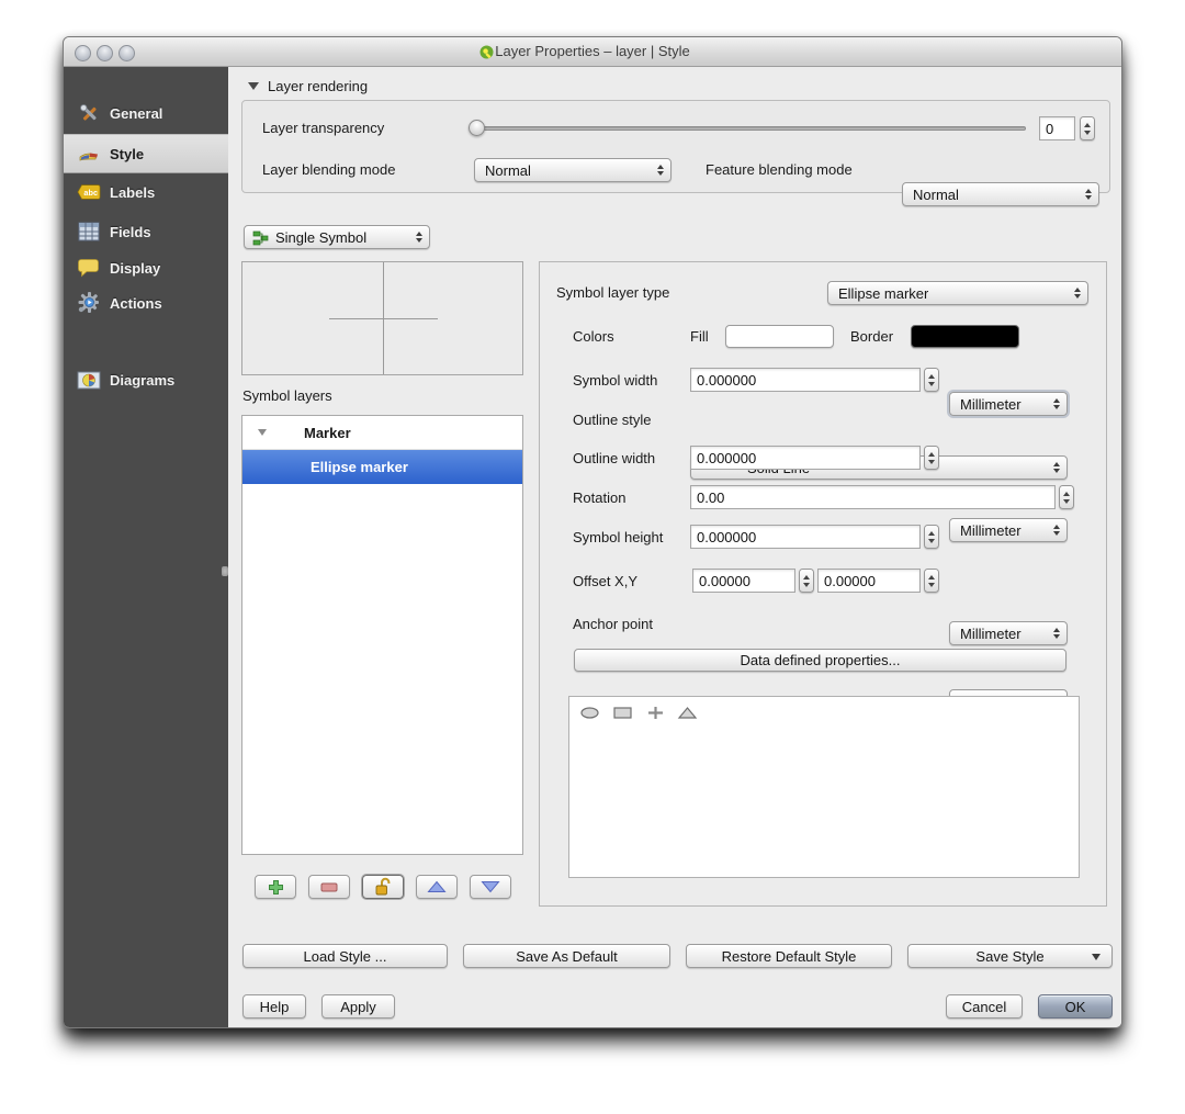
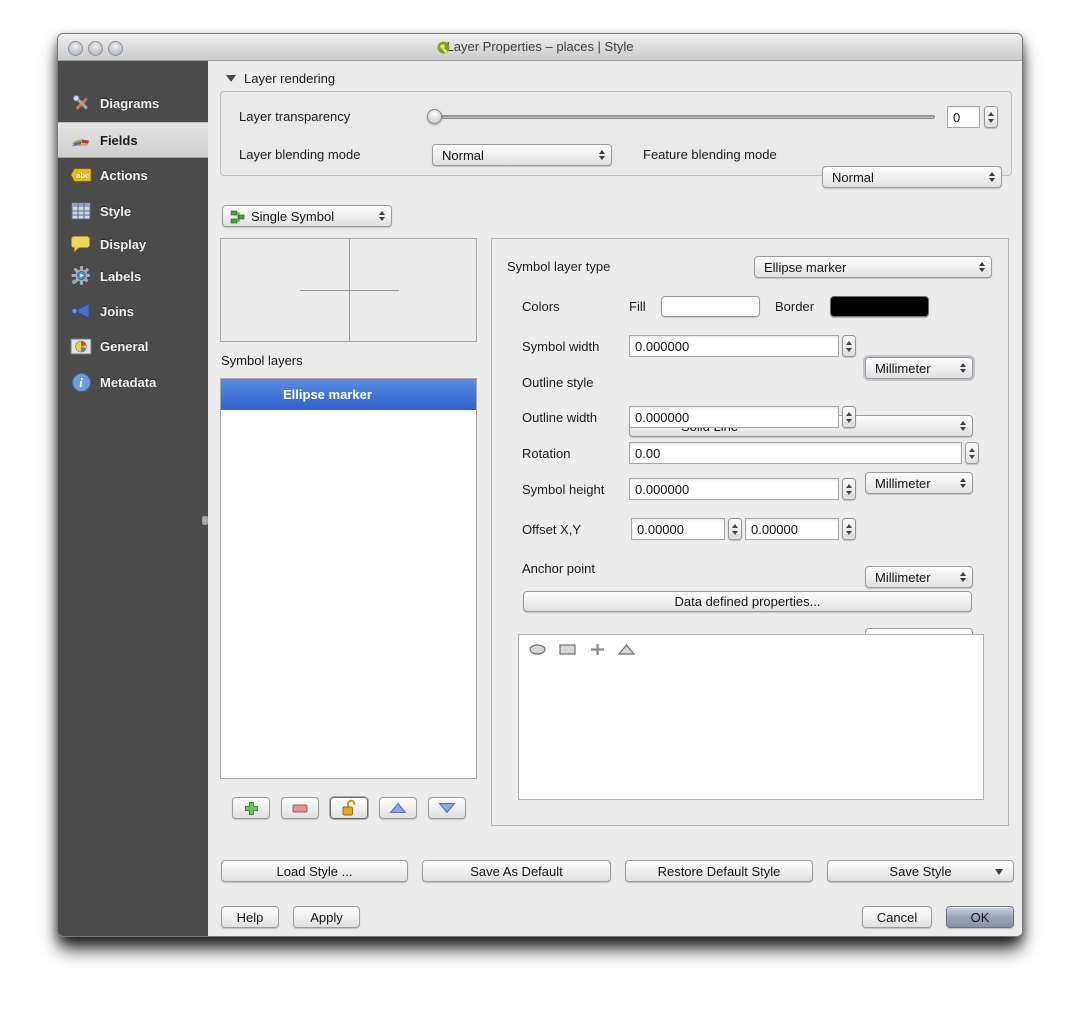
- Layer Properties – layer | Style
+ Layer Properties – places | Style
- General
+ Diagrams
- Style
+ Fields
  abc
- Labels
+ Actions
- Fields
+ Style
  Display
- Actions
+ Labels
+ Joins
- Diagrams
+ General
+ i
+ Metadata
  Layer rendering
  Layer transparency
  0
  Layer blending mode
  Normal
  Feature blending mode
  Normal
  Single Symbol
  Symbol layers
- Marker
  Ellipse marker
  Symbol layer type
  Ellipse marker
  Colors
  Fill
  Border
  Symbol width
  0.000000
  Millimeter
  Outline style
  Outline width
  0.000000
  Millimeter
  Rotation
  0.00
  Symbol height
  0.000000
  Millimeter
  Offset X,Y
  0.00000
  0.00000
  Anchor point
  Data defined properties...
  Load Style ...
  Save As Default
  Restore Default Style
  Save Style
  Help
  Apply
  Cancel
  OK
